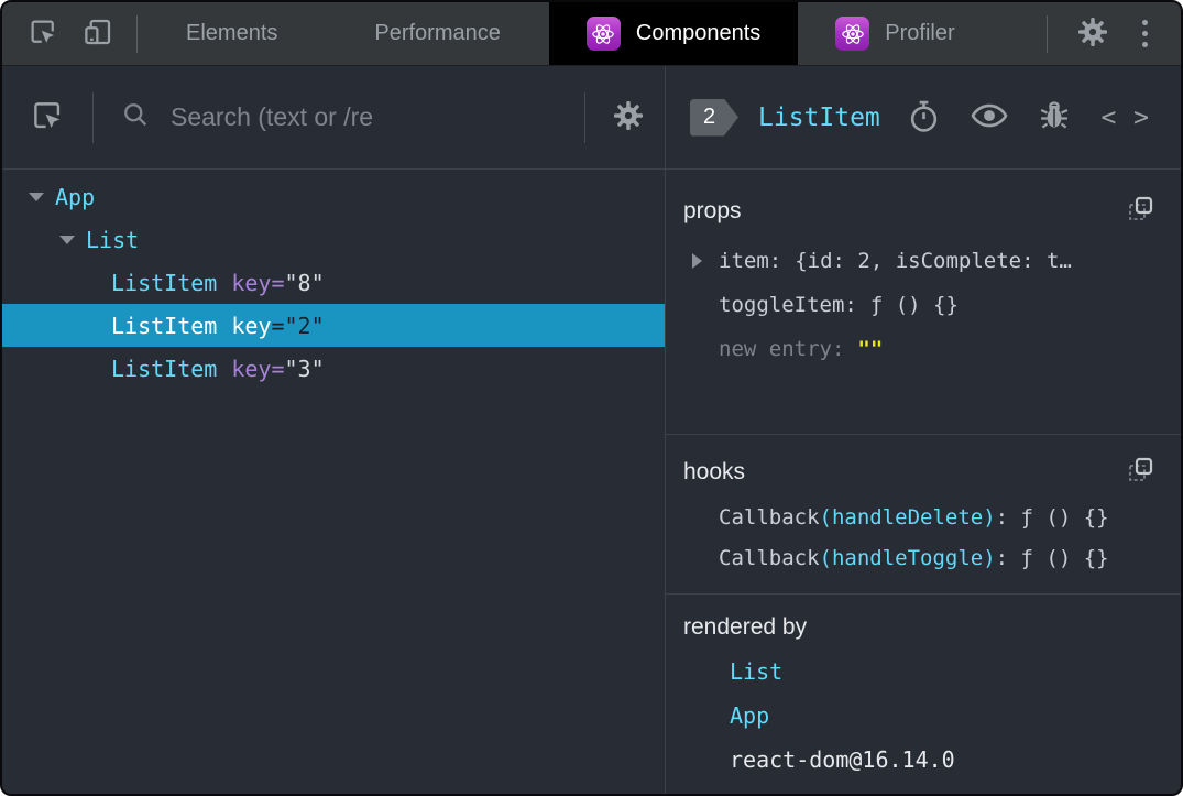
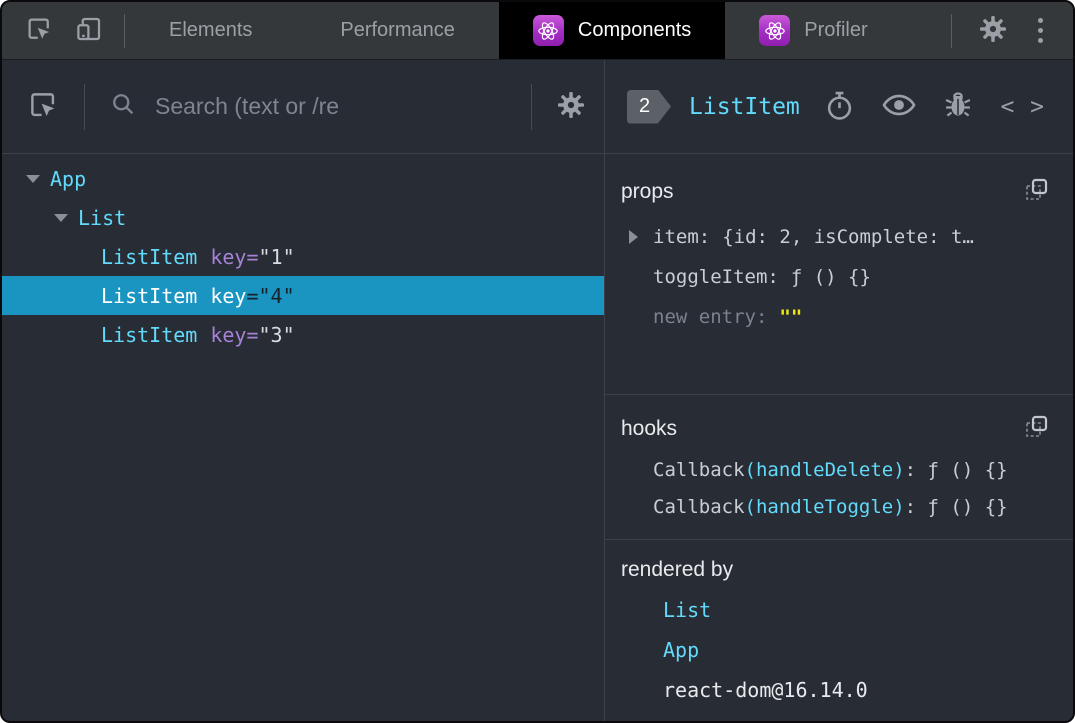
  Elements
  Performance
  Components
  Profiler
  Search (text or /re
  App
  List
  ListItem
- key="8"
+ key="1"
  ListItem
- key="2"
+ key="4"
  ListItem
  key="3"
  2
  ListItem
  < >
  props
  item: {id: 2, isComplete: t…
  toggleItem: ƒ () {}
  new entry: ""
  hooks
  Callback(handleDelete): ƒ () {}
  Callback(handleToggle): ƒ () {}
  rendered by
  List
  App
  react-dom@16.14.0
